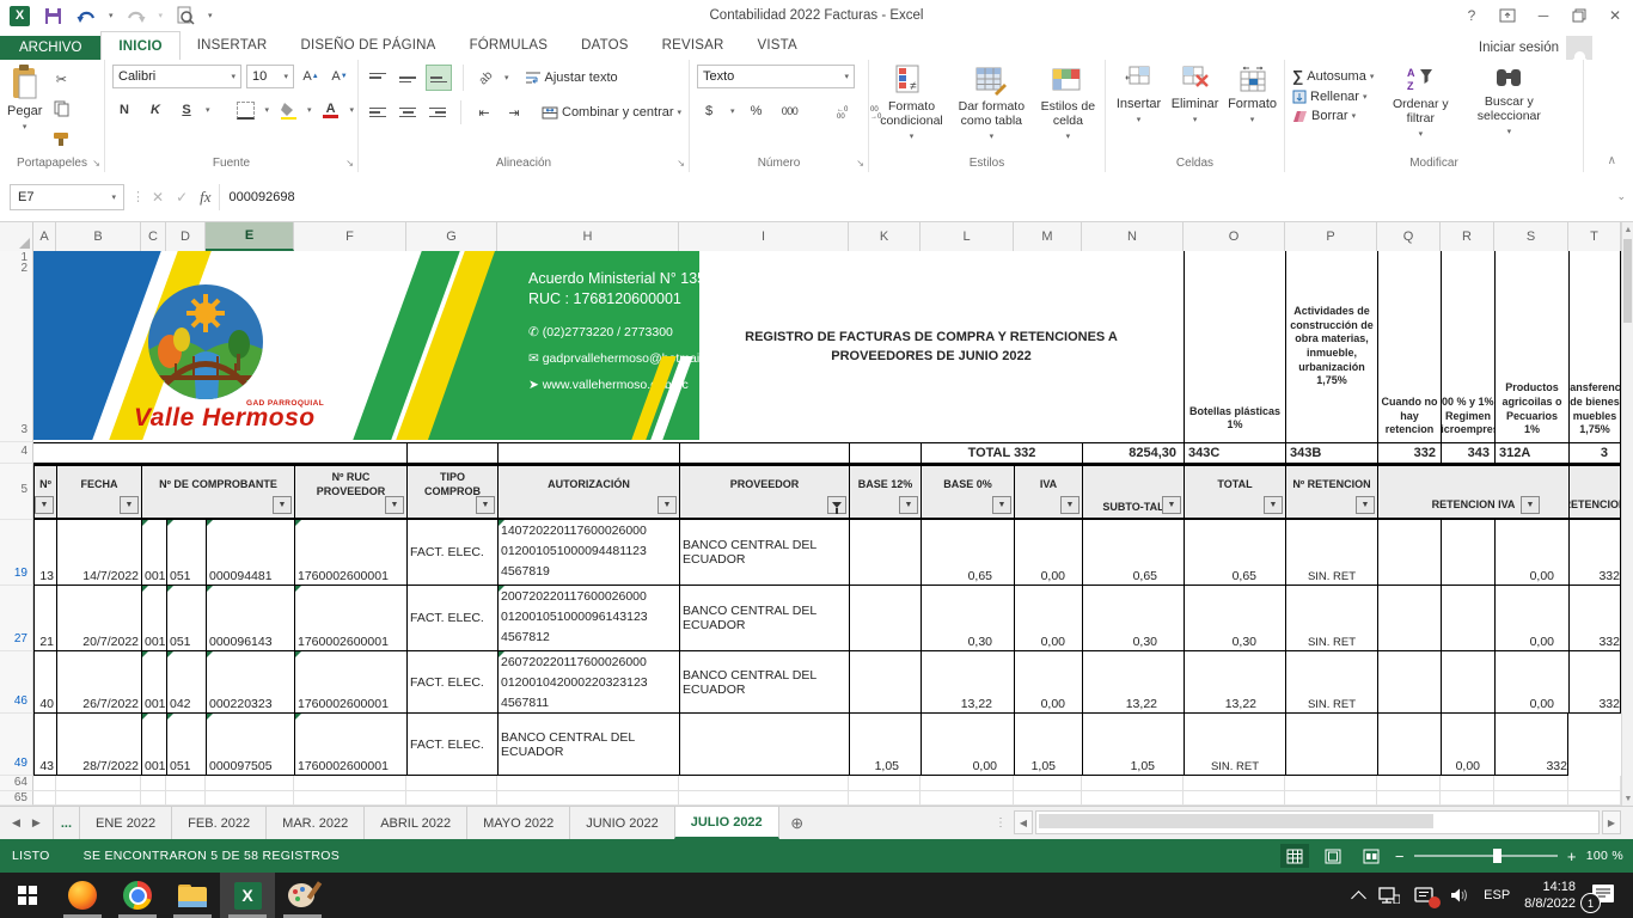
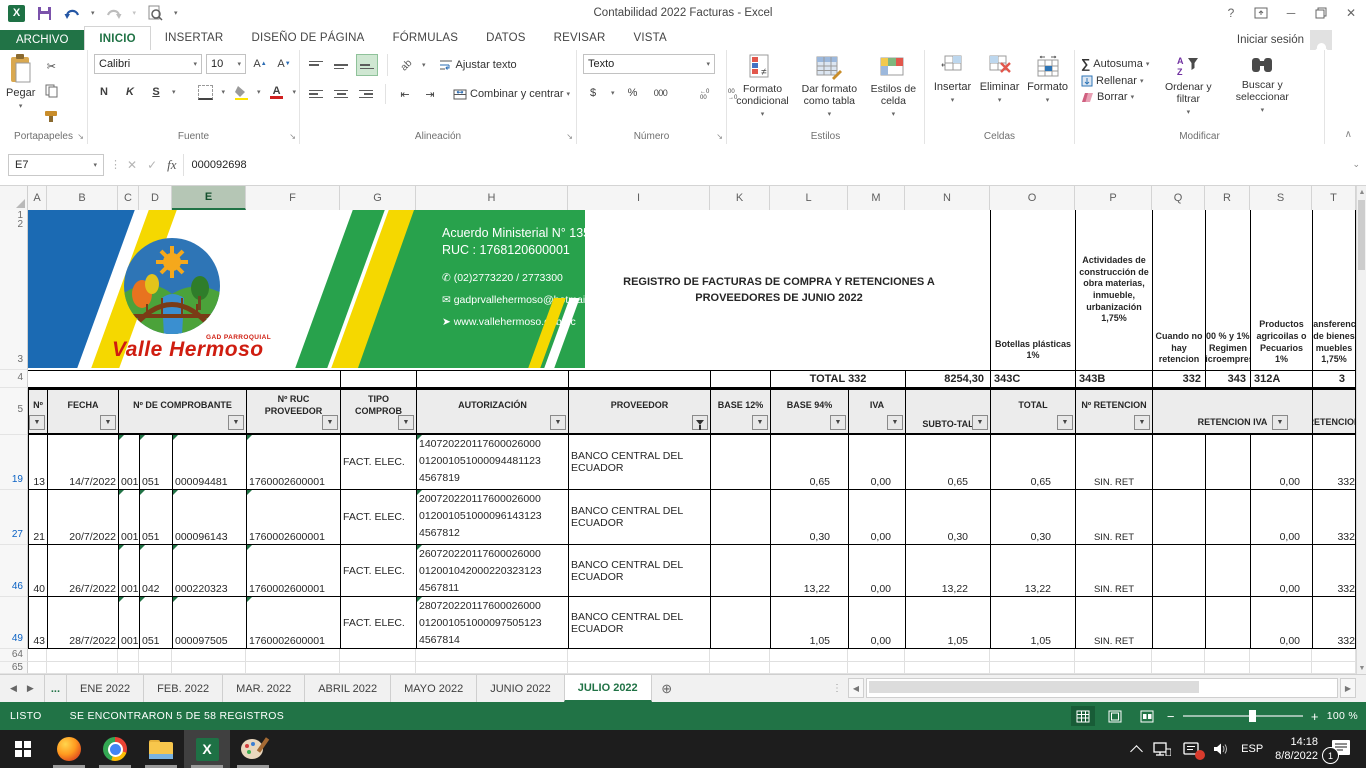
  X
  Contabilidad 2022 Facturas - Excel
  ?
  ─
  ✕
  ARCHIVO
  INICIO
  INSERTAR
  DISEÑO DE PÁGINA
  FÓRMULAS
  DATOS
  REVISAR
  VISTA
  Iniciar sesión
  Pegar
  ✂
  Portapapeles
  ↘
  Calibri
  10
  A
  A
  N
  K
  S
  A
  Fuente
  ↘
  Ajustar texto
  ⇤
  ⇥
  Combinar y centrar
  Alineación
  ↘
  Texto
  $
  %
  000
  Número
  ↘
  ≠
  Formato condicional
  Dar formato como tabla
  Estilos de celda
  Estilos
  Insertar
  Eliminar
  Formato
  Celdas
  ∑
  Autosuma
  Rellenar
  Borrar
  A
  Z
  Ordenar y filtrar
  Buscar y seleccionar
  Modificar
  ∧
  E7
  ⋮
  ✕
  ✓
  fx
  000092698
  ⌄
  A
  B
  C
  D
  E
  F
  G
  H
  I
  K
  L
  M
  N
  O
  P
  Q
  R
  S
  T
  1
  2
  3
  Acuerdo Ministerial N° 13
  RUC : 1768120600001
  ✆ (02)2773220 / 2773300
  ✉ gadprvallehermoso@tai
  ➤ www.vallehermoso.bc
  Valle Hermoso
  REGISTRO DE FACTURAS DE COMPRA Y RETENCIONES A PROVEEDORES DE JUNIO 2022
  Botellas plásticas 1%
  Actividades de construcción de obra materias, inmueble, urbanización 1,75%
  Cuando no hay retencion
  00 % y 1% Regimen icroempre
  Productos agricoilas o Pecuarios 1%
  ransferenc de bienes muebles 1,75%
  4
  TOTAL 332
  8254,30
  343C
  343B
  332
  343
  312A
  3
  5
  Nº
  FECHA
  Nº DE COMPROBANTE
  Nº RUC PROVEEDOR
  TIPO COMPROB
  AUTORIZACIÓN
  PROVEEDOR
  BASE 12%
- BASE 0%
+ BASE 94%
  IVA
  SUBTO-TAL
  TOTAL
  Nº RETENCION
  RETENCION IVA
  ETENCIO
  19
  13
  14/7/2022
  001
  051
  000094481
  1760002600001
  FACT. ELEC.
  140720220117600026000
  012001051000094481123
  4567819
  BANCO CENTRAL DEL ECUADOR
  0,65
  0,00
  0,65
  0,65
  SIN. RET
  0,00
  332
  27
  21
  20/7/2022
  001
  051
  000096143
  1760002600001
  FACT. ELEC.
  200720220117600026000
  012001051000096143123
  4567812
  BANCO CENTRAL DEL ECUADOR
  0,30
  0,00
  0,30
  0,30
  SIN. RET
  0,00
  332
  46
  40
  26/7/2022
  001
  042
  000220323
  1760002600001
  FACT. ELEC.
  260720220117600026000
  012001042000220323123
  4567811
  BANCO CENTRAL DEL ECUADOR
  13,22
  0,00
  13,22
  13,22
  SIN. RET
  0,00
  332
  49
  43
  28/7/2022
  001
  051
  000097505
  1760002600001
  FACT. ELEC.
+ 280720220117600026000
+ 012001051000097505123
+ 4567814
  BANCO CENTRAL DEL ECUADOR
  1,05
  0,00
  1,05
  1,05
  SIN. RET
  0,00
  332
  64
  65
  ◀
  ▶
  ...
  ENE 2022
  FEB. 2022
  MAR. 2022
  ABRIL 2022
  MAYO 2022
  JUNIO 2022
  JULIO 2022
  ⊕
  ⋮
  ◀
  ▶
  LISTO
  SE ENCONTRARON 5 DE 58 REGISTROS
  −
  +
  100 %
  X
  ESP
  14:18
  8/8/2022
  1
